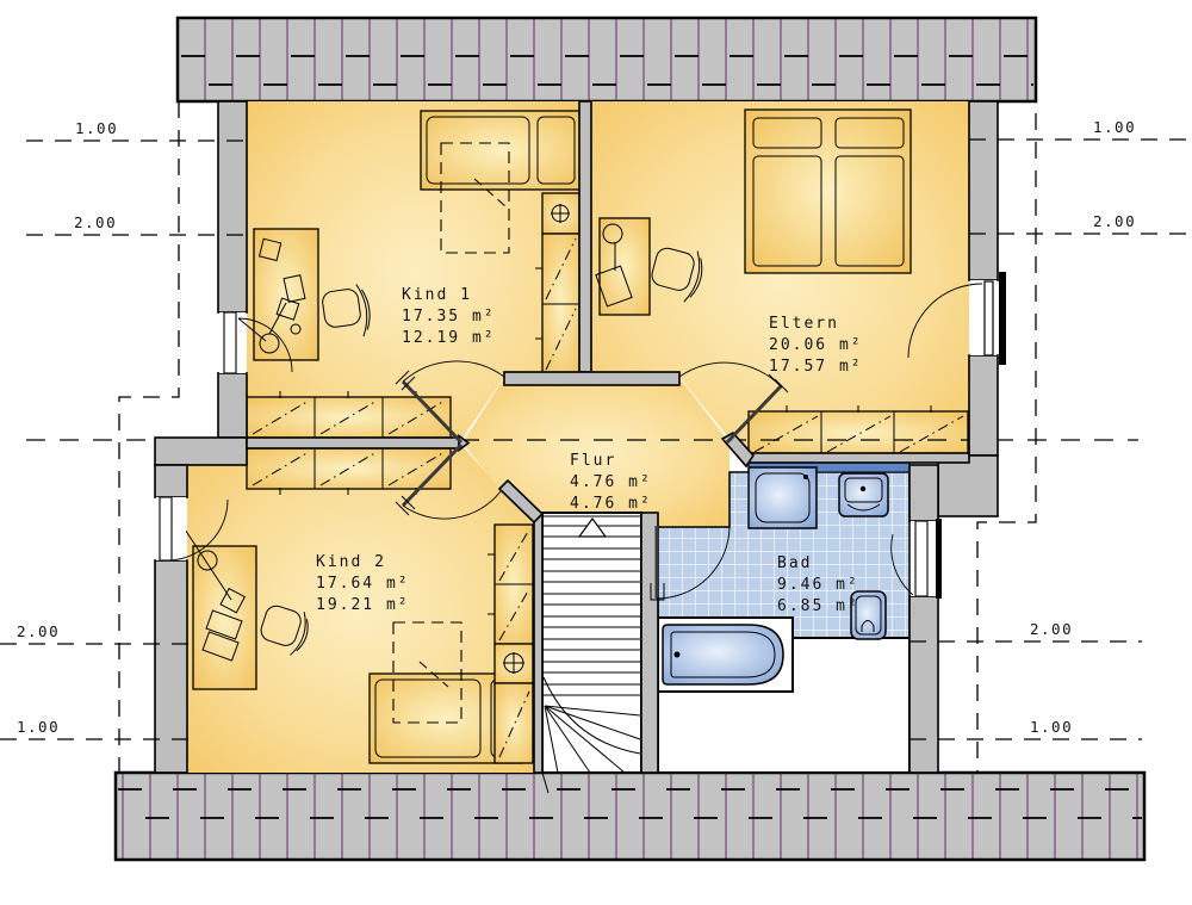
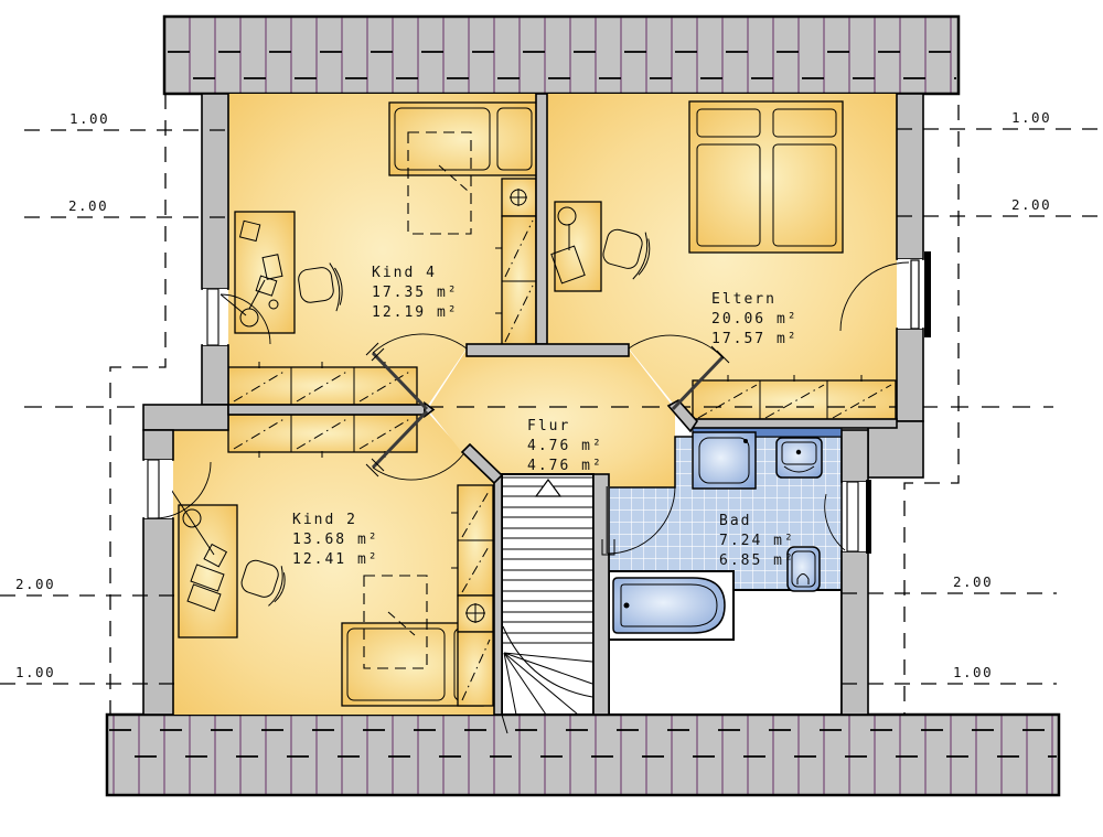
- Kind 1
+ Kind 4
  17.35 m²
  12.19 m²
  Eltern
  20.06 m²
  17.57 m²
  Kind 2
- 17.64 m²
+ 13.68 m²
- 19.21 m²
+ 12.41 m²
  Flur
  4.76 m²
  4.76 m²
  Bad
- 9.46 m²
+ 7.24 m²
  6.85 m²
  1.00
  2.00
  1.00
  2.00
  2.00
  1.00
  2.00
  1.00
